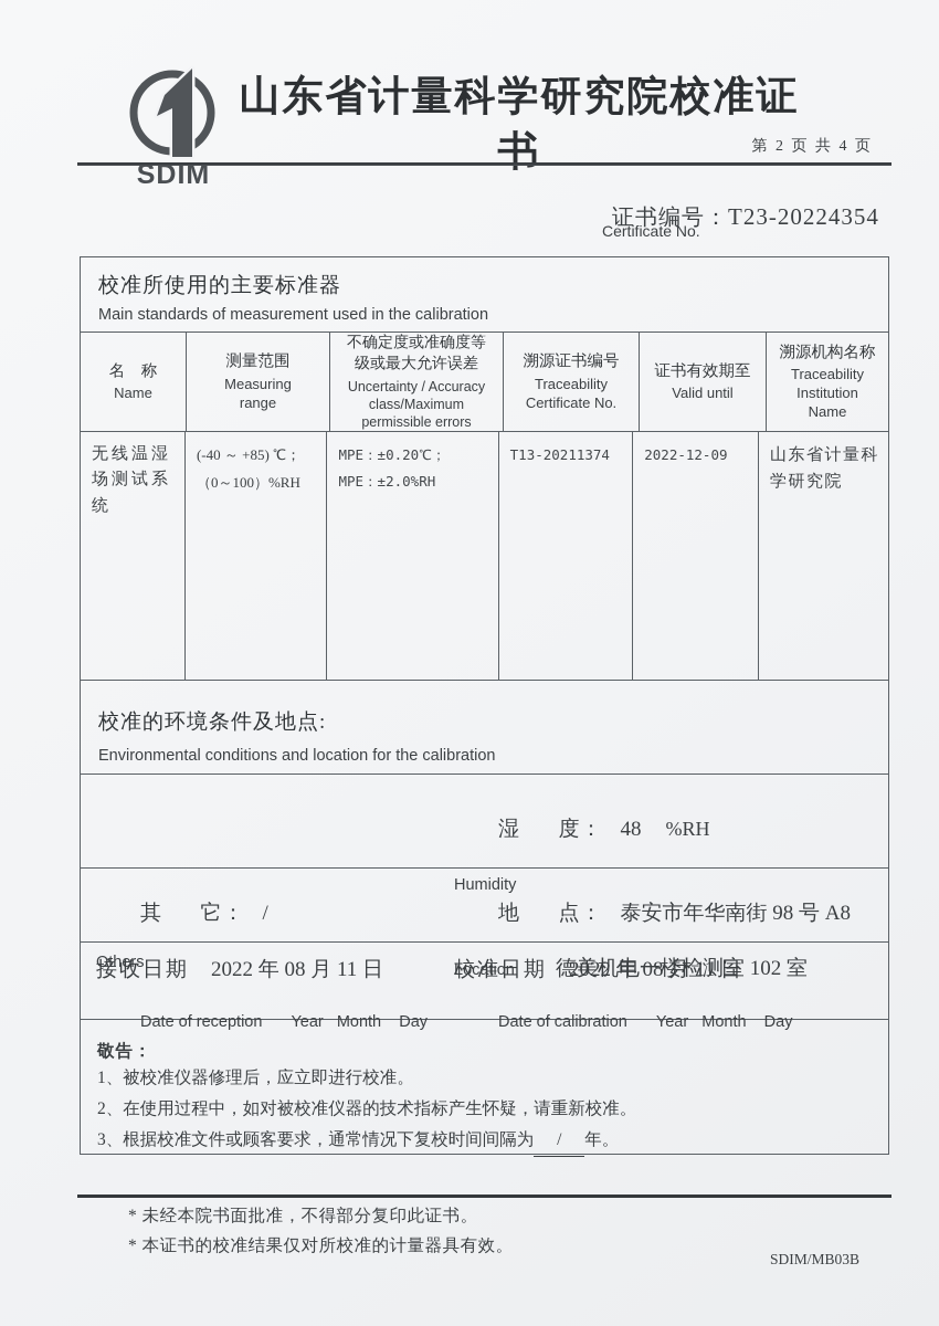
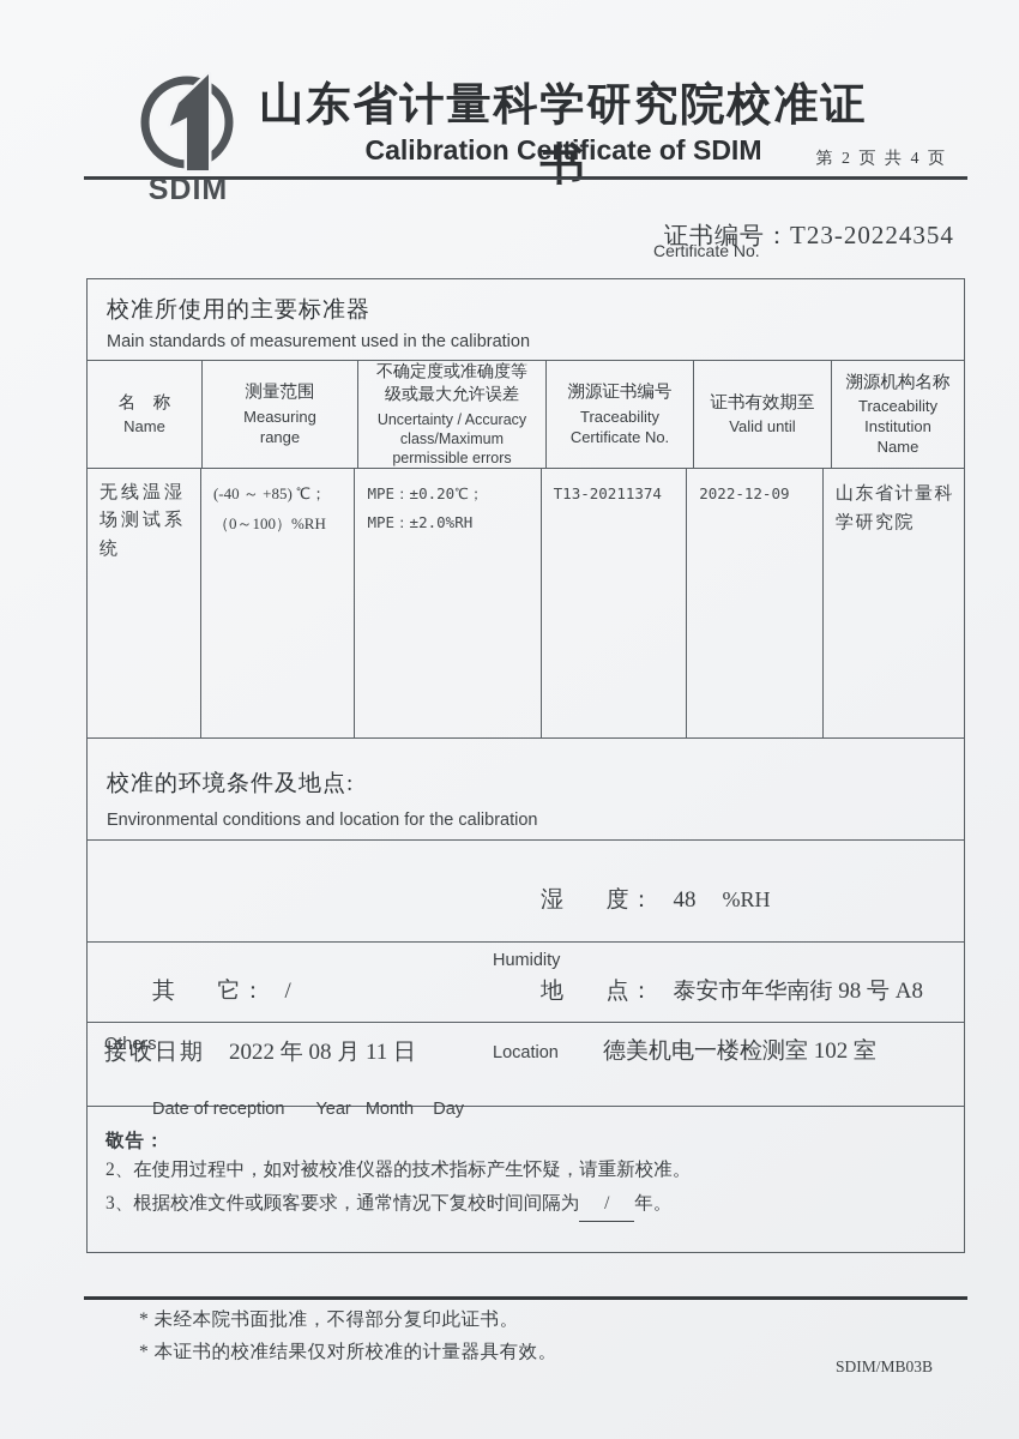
  SDIM
  山东省计量科学研究院校准证书
+ Calibration Certificate of SDIM
  第 2 页 共 4 页
  证书编号：T23-20224354
  Certificate No.
  校准所使用的主要标准器
  Main standards of measurement used in the calibration
  名 称
  Name
  测量范围
  Measuring
  range
  不确定度或准确度等
  级或最大允许误差
  Uncertainty / Accuracy
  class/Maximum
  permissible errors
  溯源证书编号
  Traceability
  Certificate No.
  证书有效期至
  Valid until
  溯源机构名称
  Traceability
  Institution
  Name
  无线温湿场测试系统
  (-40 ～ +85) ℃；
  （0～100）%RH
  MPE：±0.20℃；
  MPE：±2.0%RH
  T13-20211374
  2022-12-09
  山东省计量科
  学研究院
  校准的环境条件及地点:
  Environmental conditions and location for the calibration
  湿 度： 48 %RH
  Humidity
  其 它： /
  Others
  地 点： 泰安市年华南街 98 号 A8
  Location
  德美机电一楼检测室 102 室
  接收日期 2022 年 08 月 11 日
  Date of reception Year Month Day
- 校准日期 2022 年 08 月 11 日
- Date of calibration Year Month Day
  敬告：
- 1、被校准仪器修理后，应立即进行校准。
  2、在使用过程中，如对被校准仪器的技术指标产生怀疑，请重新校准。
  3、根据校准文件或顾客要求，通常情况下复校时间间隔为 / 年。
  * 未经本院书面批准，不得部分复印此证书。
  * 本证书的校准结果仅对所校准的计量器具有效。
  SDIM/MB03B
